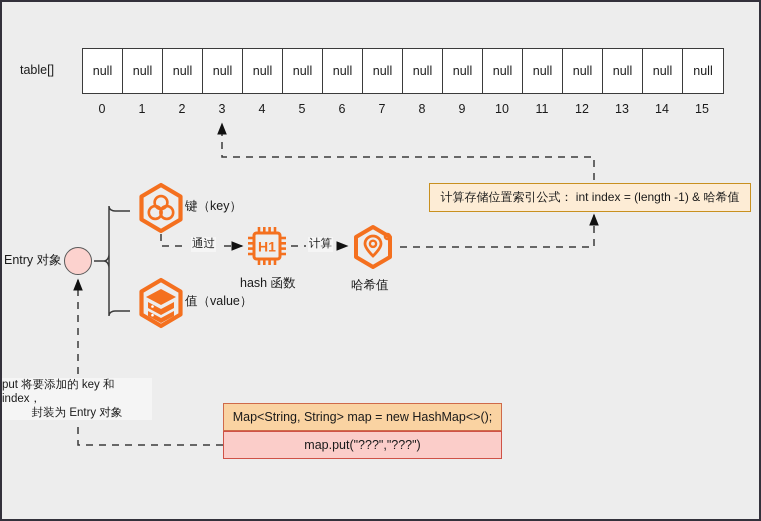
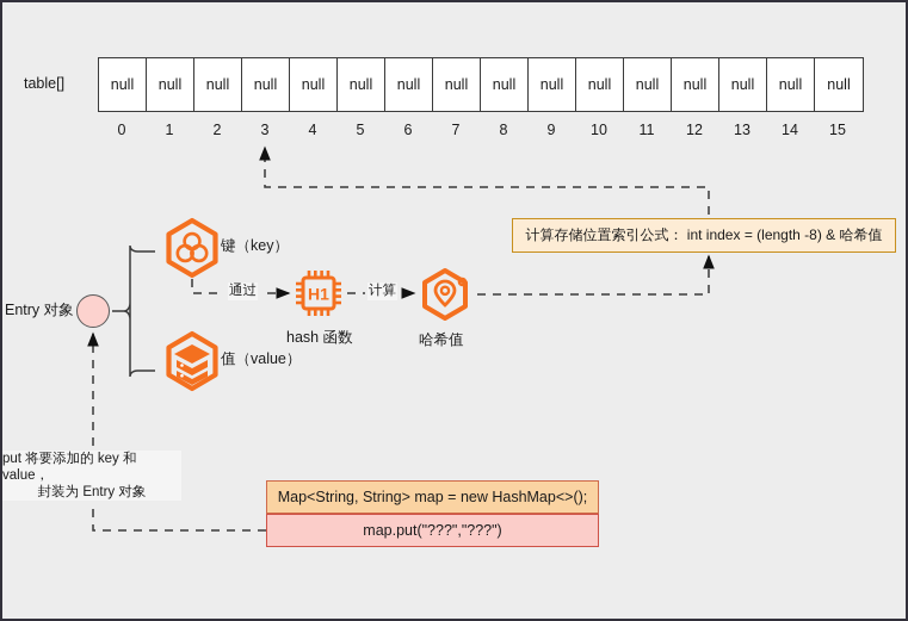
  table[]
  null
  null
  null
  null
  null
  null
  null
  null
  null
  null
  null
  null
  null
  null
  null
  null
  0
  1
  2
  3
  4
  5
  6
  7
  8
  9
  10
  11
  12
  13
  14
  15
  Entry 对象
  键（key）
  值（value）
  H1
  hash 函数
  哈希值
  通过
  计算
- 计算存储位置索引公式： int index = (length -1) & 哈希值
+ 计算存储位置索引公式： int index = (length -8) & 哈希值
- put 将要添加的 key 和 index，
+ put 将要添加的 key 和 value，
  封装为 Entry 对象
  Map<String, String> map = new HashMap<>();
  map.put("???","???")
